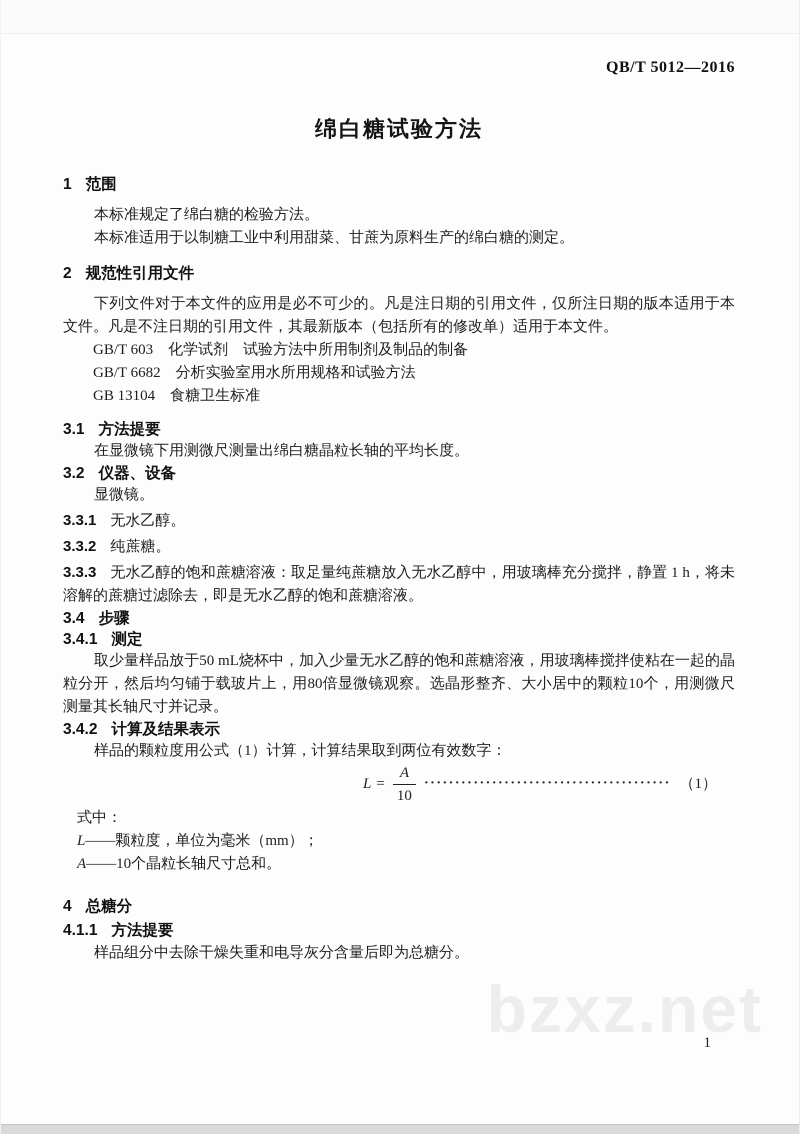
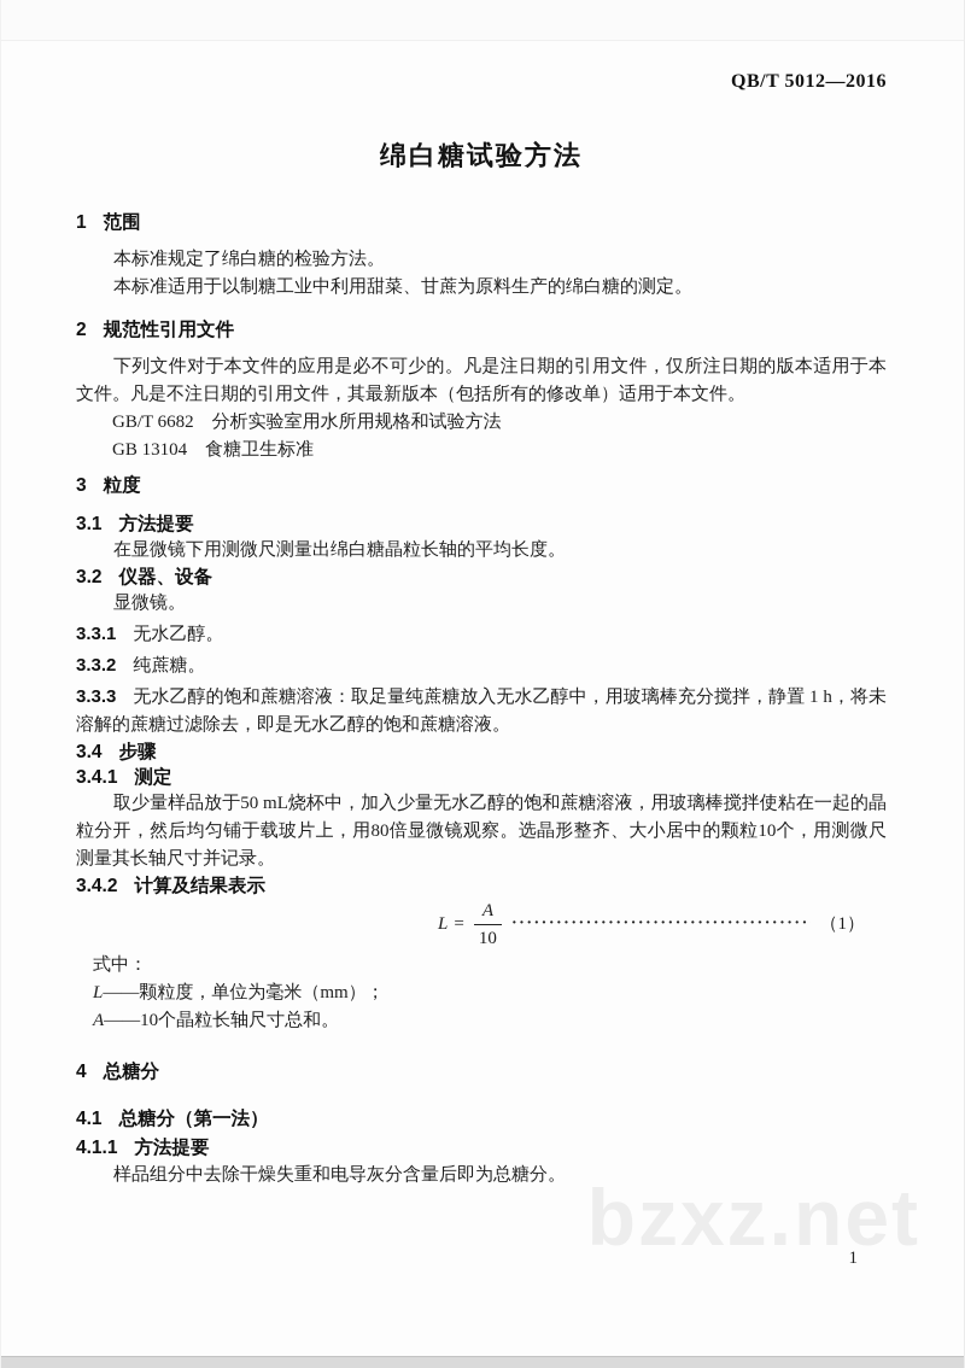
  bzxz.net
  QB/T 5012—2016
  绵白糖试验方法
  1
  范围
  本标准规定了绵白糖的检验方法。
  本标准适用于以制糖工业中利用甜菜、甘蔗为原料生产的绵白糖的测定。
  2
  规范性引用文件
  下列文件对于本文件的应用是必不可少的。凡是注日期的引用文件，仅所注日期的版本适用于本文件。凡是不注日期的引用文件，其最新版本（包括所有的修改单）适用于本文件。
- GB/T 603 化学试剂 试验方法中所用制剂及制品的制备
  GB/T 6682 分析实验室用水所用规格和试验方法
  GB 13104 食糖卫生标准
+ 3
+ 粒度
  3.1
  方法提要
  在显微镜下用测微尺测量出绵白糖晶粒长轴的平均长度。
  3.2
  仪器、设备
  显微镜。
  3.3.1 无水乙醇。
  3.3.2 纯蔗糖。
  3.3.3 无水乙醇的饱和蔗糖溶液：取足量纯蔗糖放入无水乙醇中，用玻璃棒充分搅拌，静置 1 h，将未溶解的蔗糖过滤除去，即是无水乙醇的饱和蔗糖溶液。
  3.4
  步骤
  3.4.1
  测定
  取少量样品放于50 mL烧杯中，加入少量无水乙醇的饱和蔗糖溶液，用玻璃棒搅拌使粘在一起的晶粒分开，然后均匀铺于载玻片上，用80倍显微镜观察。选晶形整齐、大小居中的颗粒10个，用测微尺测量其长轴尺寸并记录。
  3.4.2
  计算及结果表示
- 样品的颗粒度用公式（1）计算，计算结果取到两位有效数字：
  L
  =
  A
  10
  ········································
  （1）
  式中：
  L——颗粒度，单位为毫米（mm）；
  A——10个晶粒长轴尺寸总和。
  4
  总糖分
+ 4.1
+ 总糖分（第一法）
  4.1.1
  方法提要
  样品组分中去除干燥失重和电导灰分含量后即为总糖分。
  1
